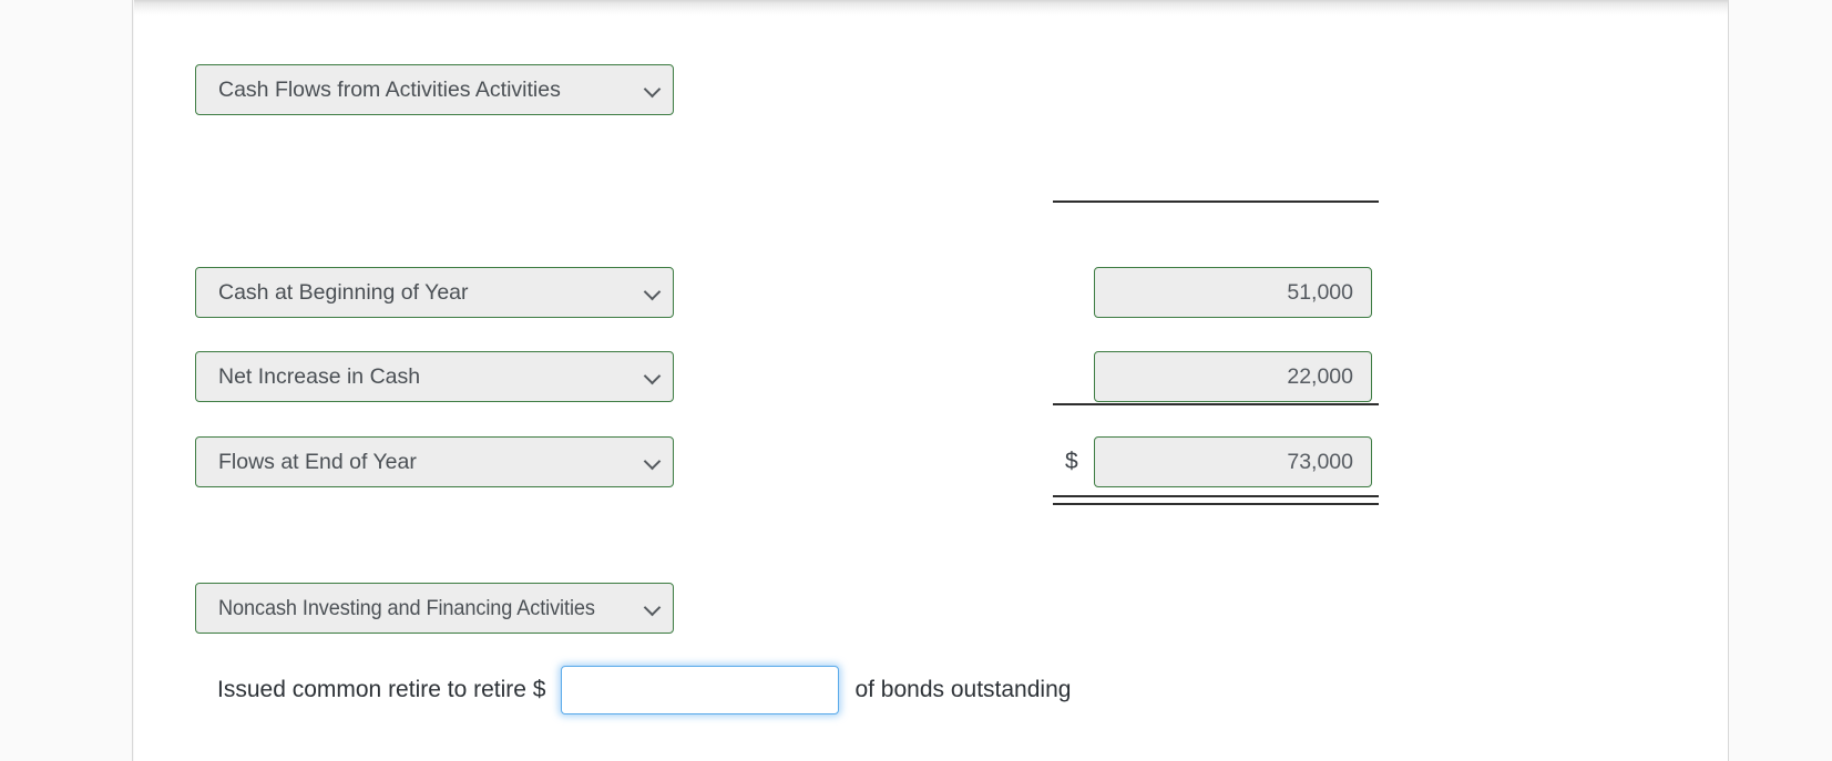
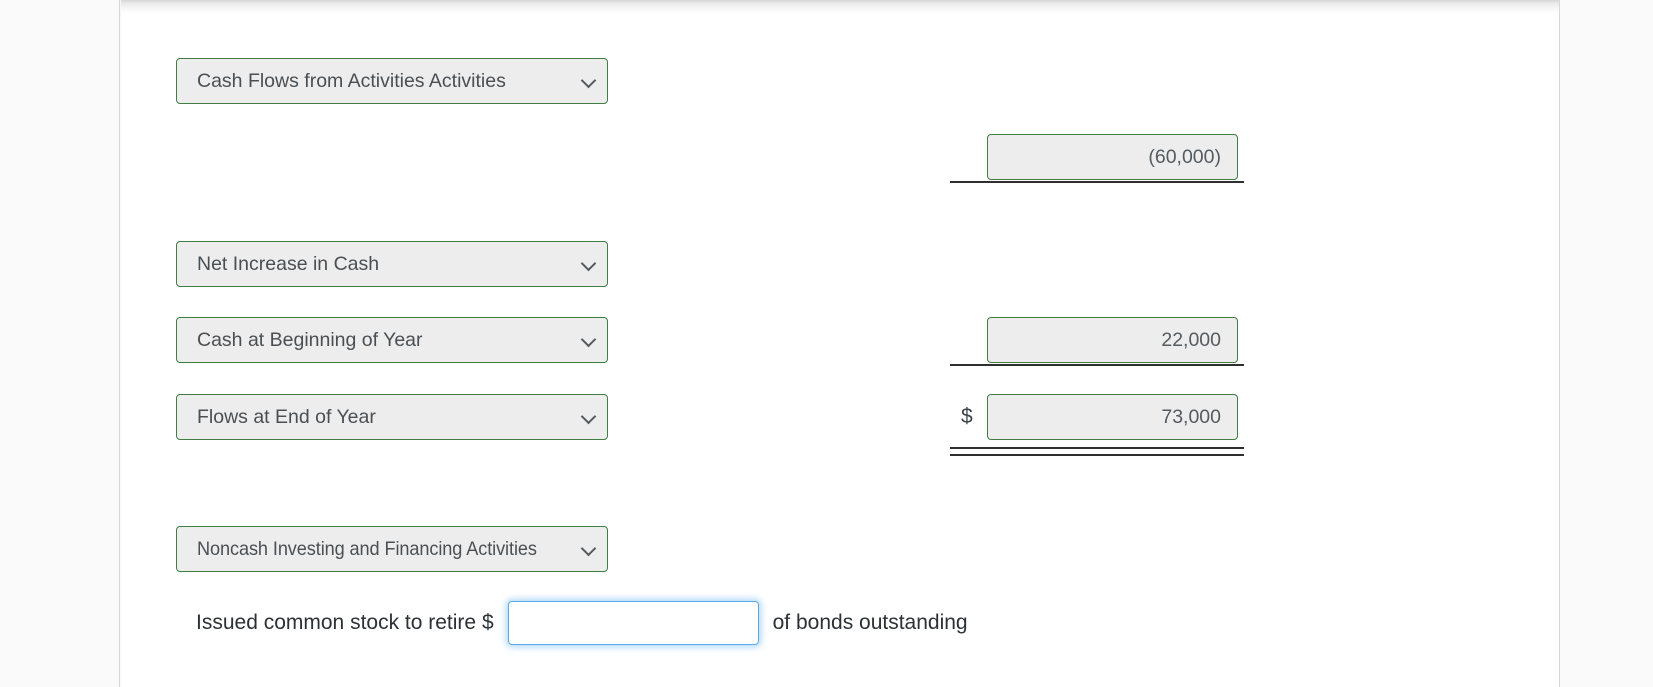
  Cash Flows from Activities Activities
+ (60,000)
- Cash at Beginning of Year
+ Net Increase in Cash
- 51,000
- Net Increase in Cash
+ Cash at Beginning of Year
  22,000
  Flows at End of Year
  $
  73,000
  Noncash Investing and Financing Activities
- Issued common retire to retire $
+ Issued common stock to retire $
  of bonds outstanding
